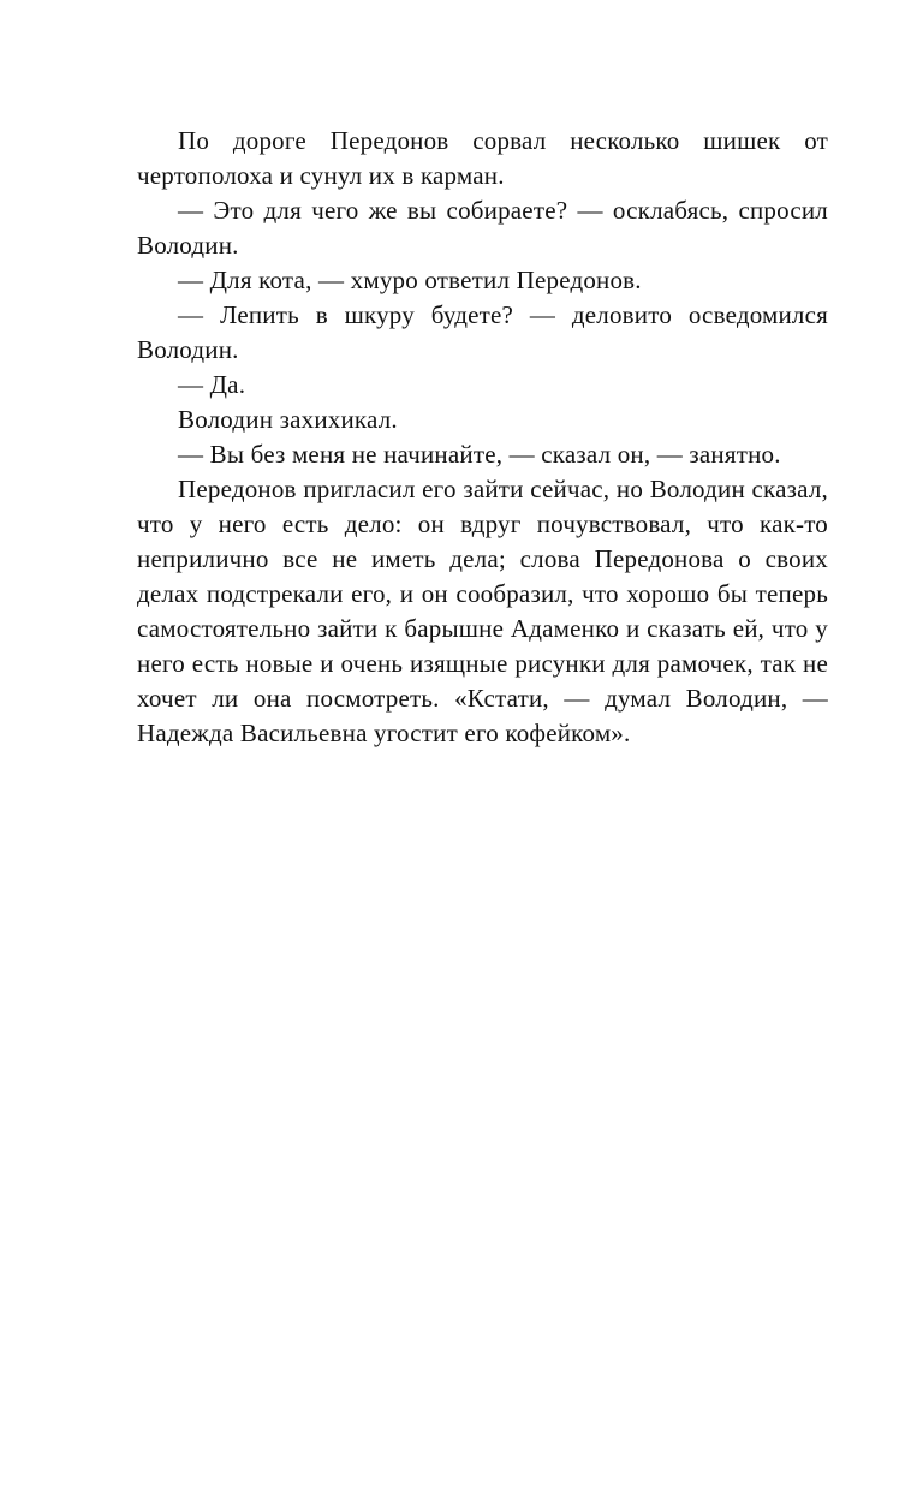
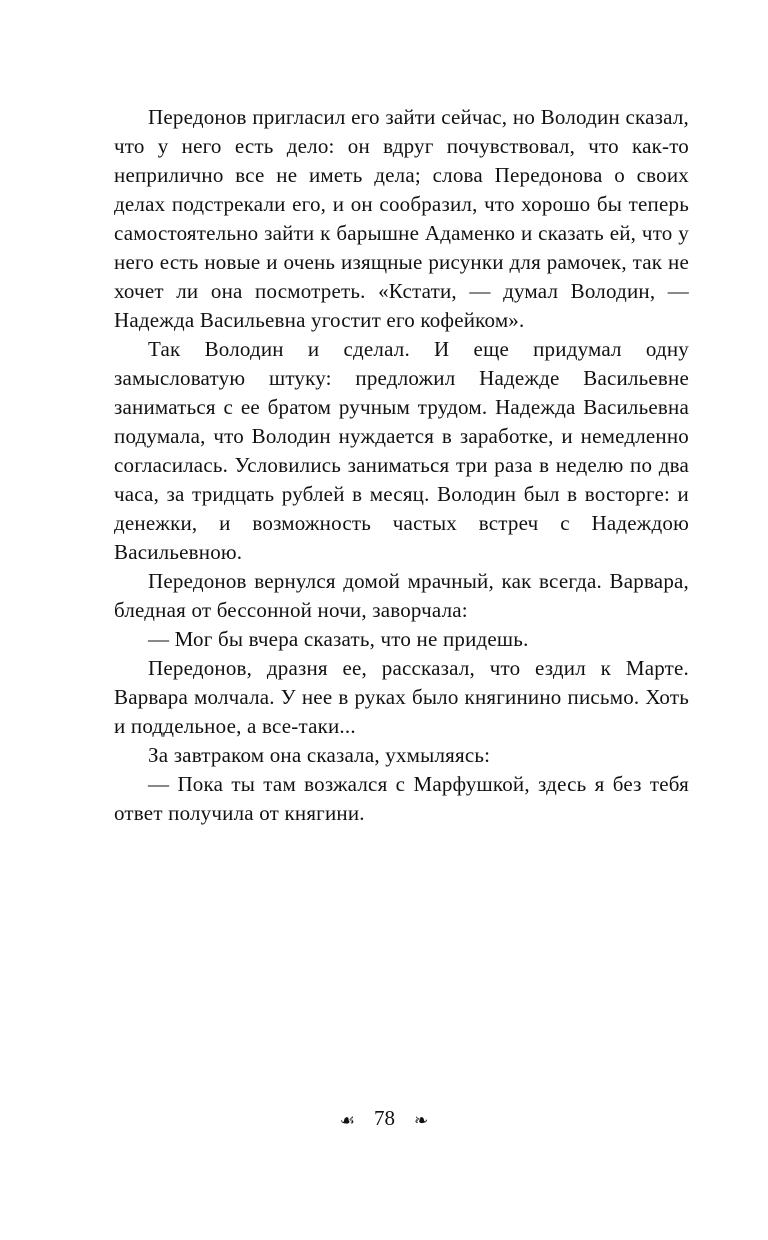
- По дороге Передонов сорвал несколько шишек от чертополоха и сунул их в карман.
- — Это для чего же вы собираете? — осклабясь, спросил Володин.
- — Для кота, — хмуро ответил Передонов.
- — Лепить в шкуру будете? — деловито осведомился Володин.
- — Да.
- Володин захихикал.
- — Вы без меня не начинайте, — сказал он, — занятно.
  Передонов пригласил его зайти сейчас, но Володин сказал, что у него есть дело: он вдруг почувствовал, что как-то неприлично все не иметь дела; слова Передонова о своих делах подстрекали его, и он сообразил, что хорошо бы теперь самостоятельно зайти к барышне Адаменко и сказать ей, что у него есть новые и очень изящные рисунки для рамочек, так не хочет ли она посмотреть. «Кстати, — думал Володин, — Надежда Васильевна угостит его кофейком».
+ Так Володин и сделал. И еще придумал одну замысловатую штуку: предложил Надежде Васильевне заниматься с ее братом ручным трудом. Надежда Васильевна подумала, что Володин нуждается в заработке, и немедленно согласилась. Условились заниматься три раза в неделю по два часа, за тридцать рублей в месяц. Володин был в восторге: и денежки, и возможность частых встреч с Надеждою Васильевною.
+ Передонов вернулся домой мрачный, как всегда. Варвара, бледная от бессонной ночи, заворчала:
+ — Мог бы вчера сказать, что не придешь.
+ Передонов, дразня ее, рассказал, что ездил к Марте. Варвара молчала. У нее в руках было княгинино письмо. Хоть и поддельное, а все-таки...
+ За завтраком она сказала, ухмыляясь:
+ — Пока ты там возжался с Марфушкой, здесь я без тебя ответ получила от княгини.
+ ☙ 78 ❧
